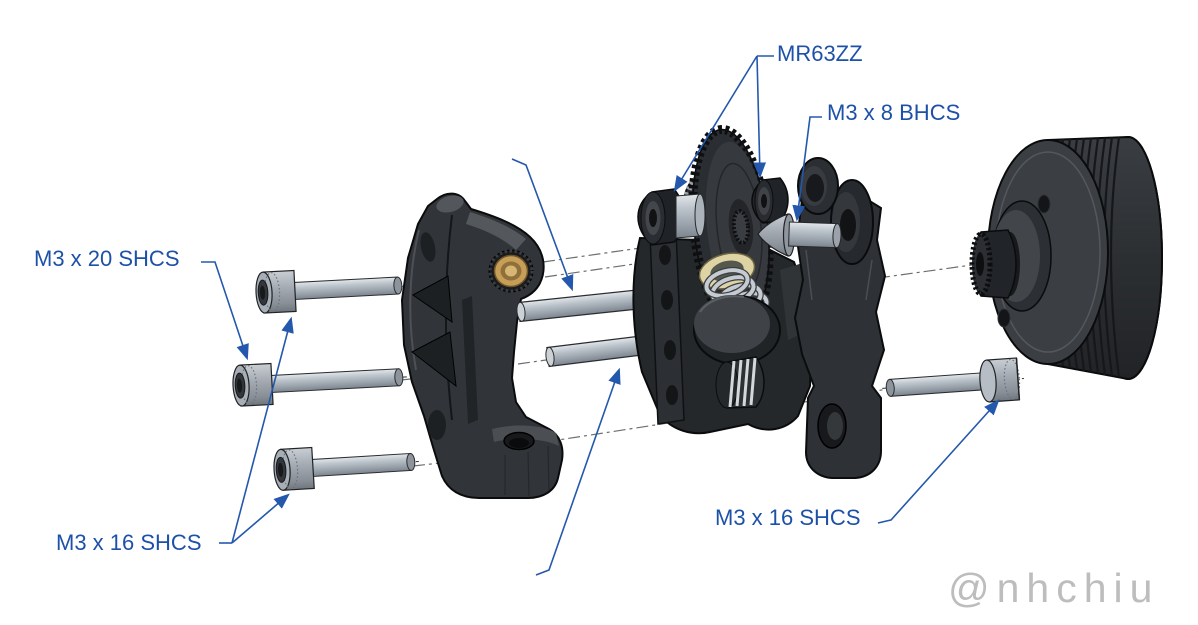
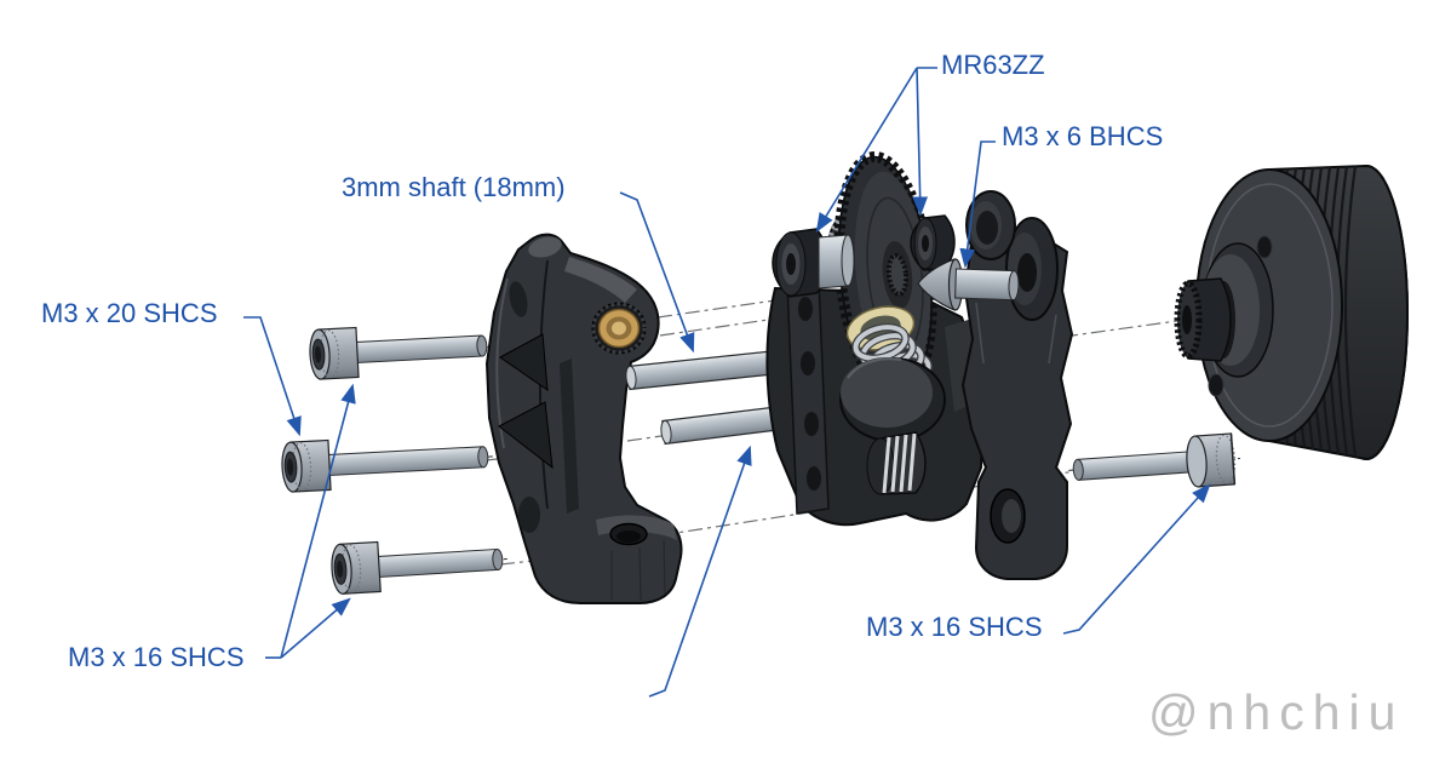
  MR63ZZ
- M3 x 8 BHCS
+ M3 x 6 BHCS
+ 3mm shaft (18mm)
  M3 x 20 SHCS
  M3 x 16 SHCS
  M3 x 16 SHCS
  @nhchiu
